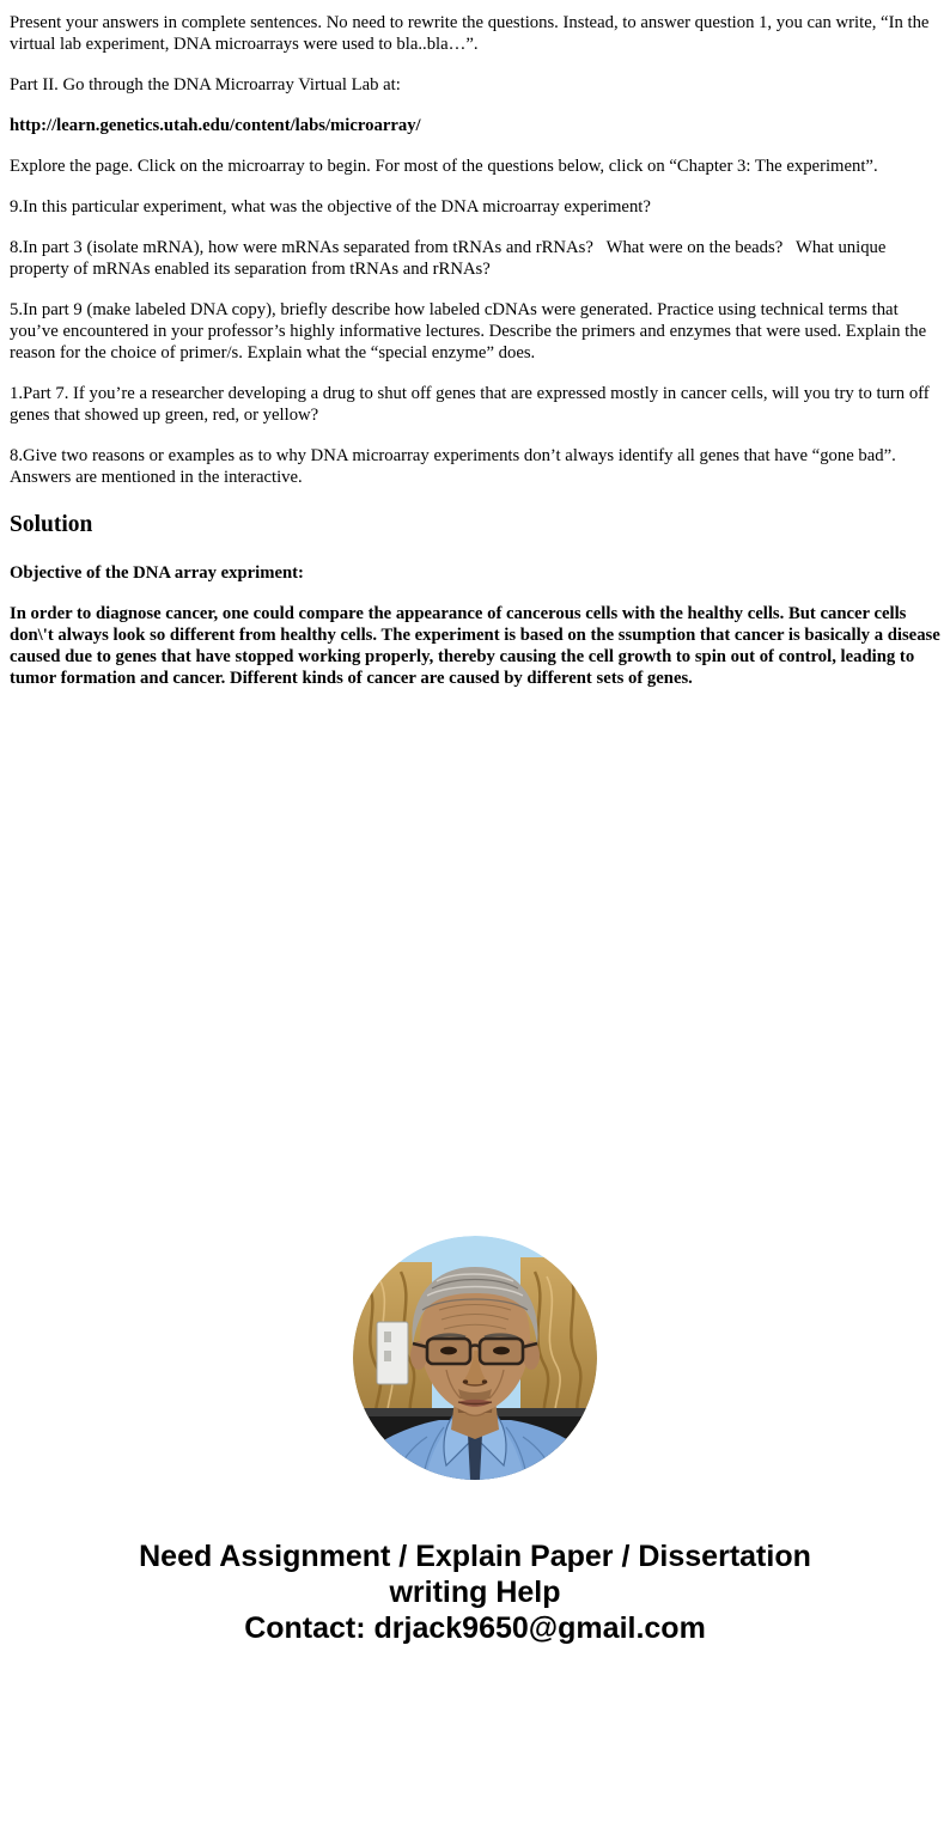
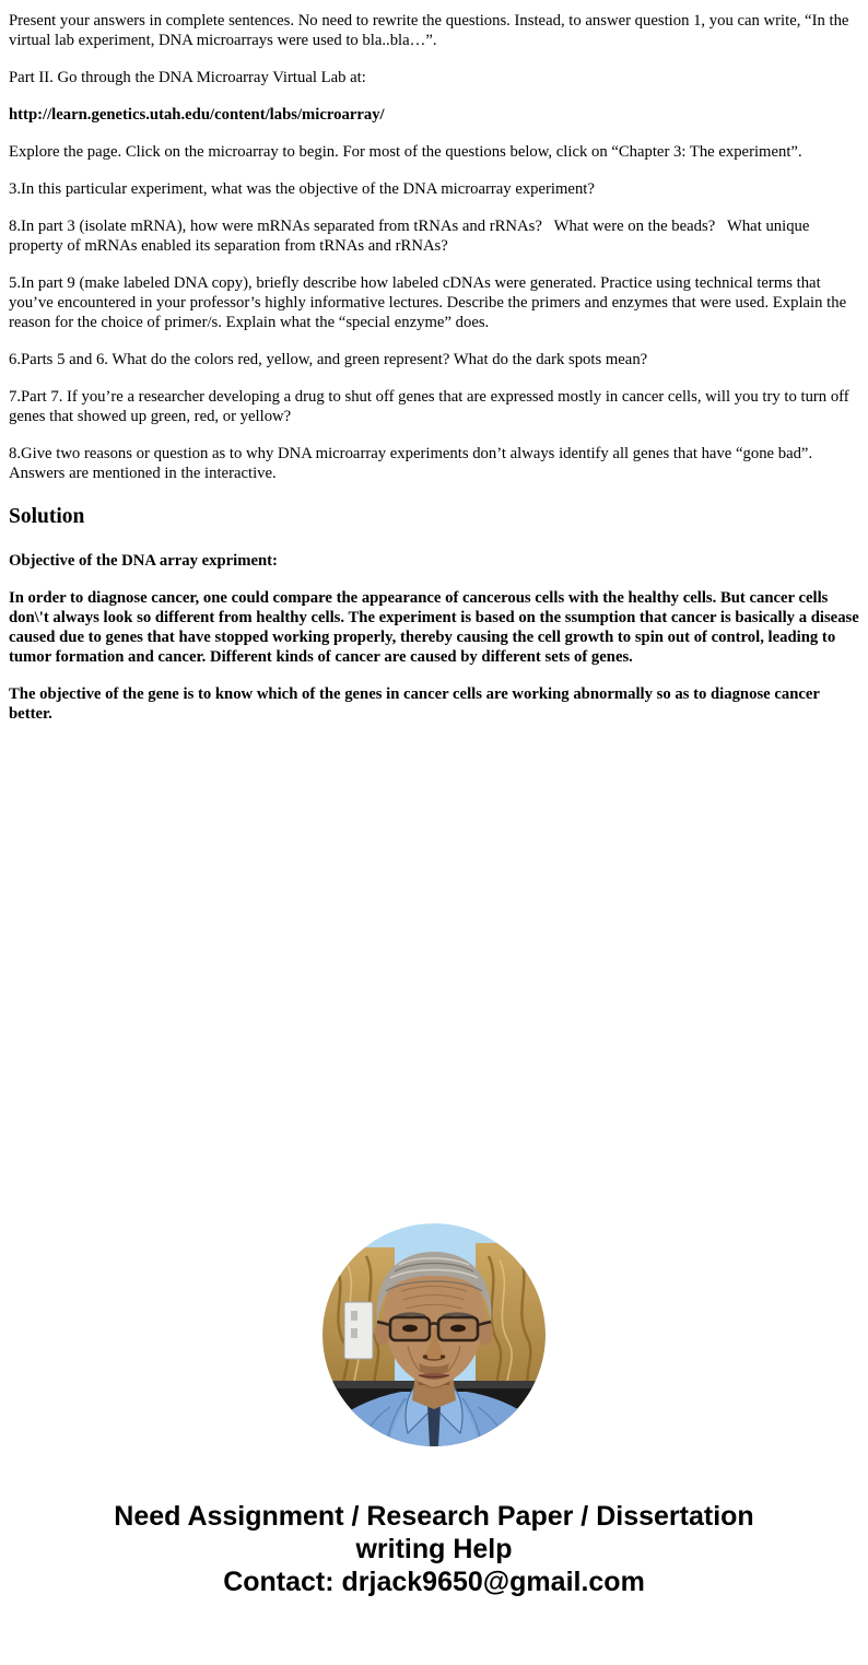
  Present your answers in complete sentences. No need to rewrite the questions. Instead, to answer question 1, you can write, “In the virtual lab experiment, DNA microarrays were used to bla..bla…”.
  Part II. Go through the DNA Microarray Virtual Lab at:
  http://learn.genetics.utah.edu/content/labs/microarray/
  Explore the page. Click on the microarray to begin. For most of the questions below, click on “Chapter 3: The experiment”.
- 9.In this particular experiment, what was the objective of the DNA microarray experiment?
+ 3.In this particular experiment, what was the objective of the DNA microarray experiment?
  8.In part 3 (isolate mRNA), how were mRNAs separated from tRNAs and rRNAs? What were on the beads? What unique property of mRNAs enabled its separation from tRNAs and rRNAs?
  5.In part 9 (make labeled DNA copy), briefly describe how labeled cDNAs were generated. Practice using technical terms that you’ve encountered in your professor’s highly informative lectures. Describe the primers and enzymes that were used. Explain the reason for the choice of primer/s. Explain what the “special enzyme” does.
+ 6.Parts 5 and 6. What do the colors red, yellow, and green represent? What do the dark spots mean?
- 1.Part 7. If you’re a researcher developing a drug to shut off genes that are expressed mostly in cancer cells, will you try to turn off genes that showed up green, red, or yellow?
+ 7.Part 7. If you’re a researcher developing a drug to shut off genes that are expressed mostly in cancer cells, will you try to turn off genes that showed up green, red, or yellow?
- 8.Give two reasons or examples as to why DNA microarray experiments don’t always identify all genes that have “gone bad”. Answers are mentioned in the interactive.
+ 8.Give two reasons or question as to why DNA microarray experiments don’t always identify all genes that have “gone bad”. Answers are mentioned in the interactive.
  Solution
  Objective of the DNA array expriment:
  In order to diagnose cancer, one could compare the appearance of cancerous cells with the healthy cells. But cancer cells don\'t always look so different from healthy cells. The experiment is based on the ssumption that cancer is basically a disease caused due to genes that have stopped working properly, thereby causing the cell growth to spin out of control, leading to tumor formation and cancer. Different kinds of cancer are caused by different sets of genes.
+ The objective of the gene is to know which of the genes in cancer cells are working abnormally so as to diagnose cancer better.
- Need Assignment / Explain Paper / Dissertation
+ Need Assignment / Research Paper / Dissertation
  writing Help
  Contact: drjack9650@gmail.com
